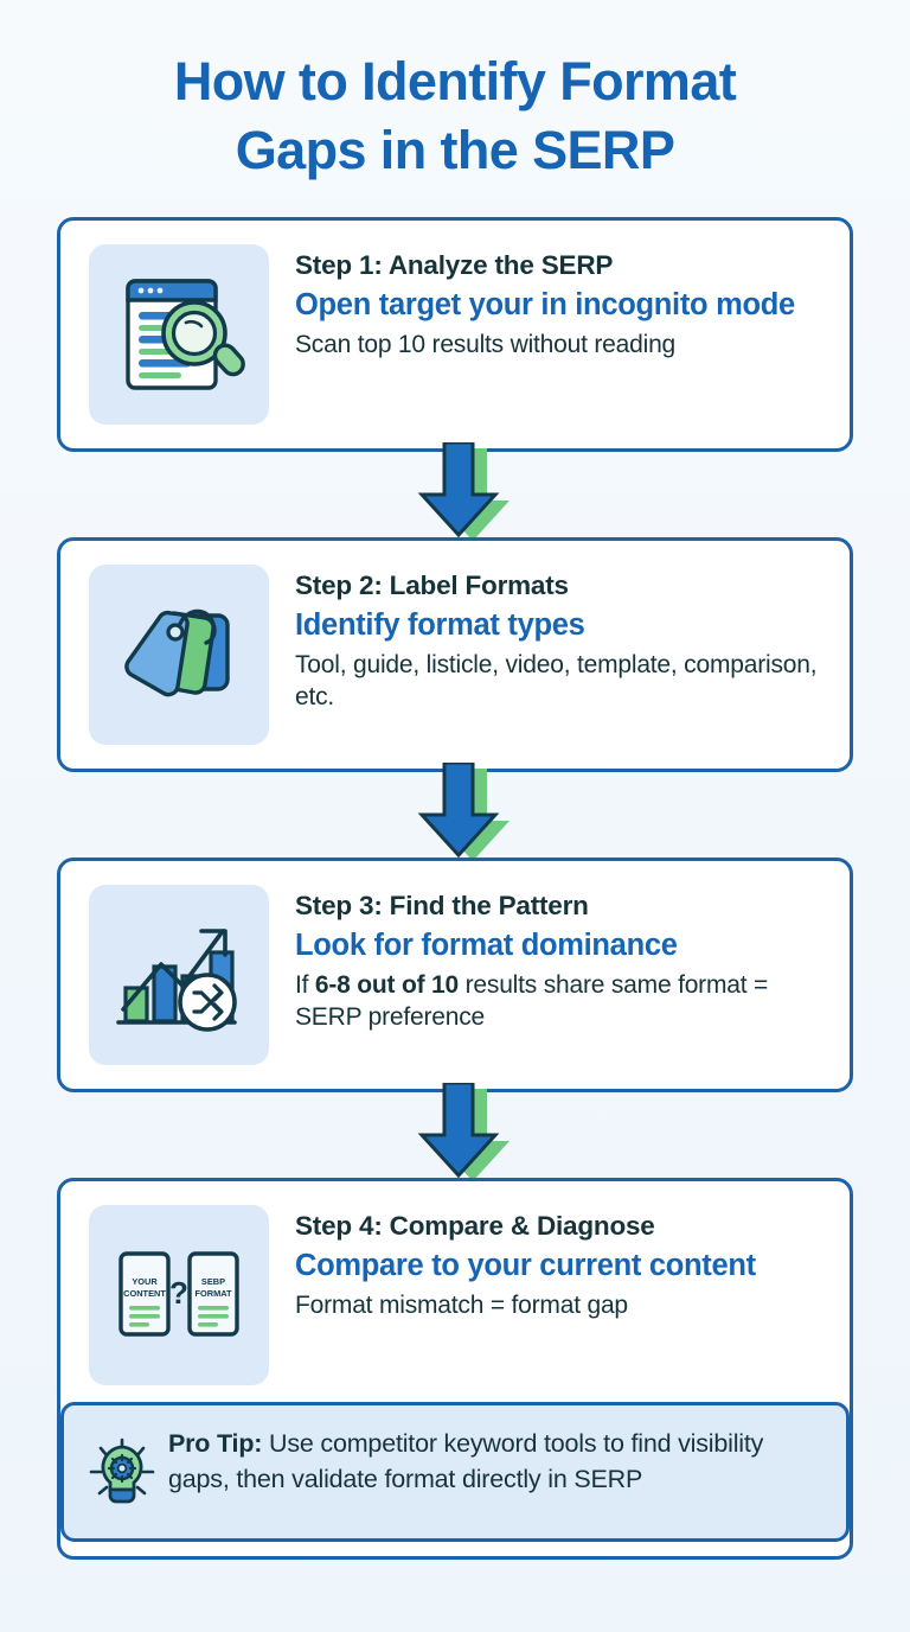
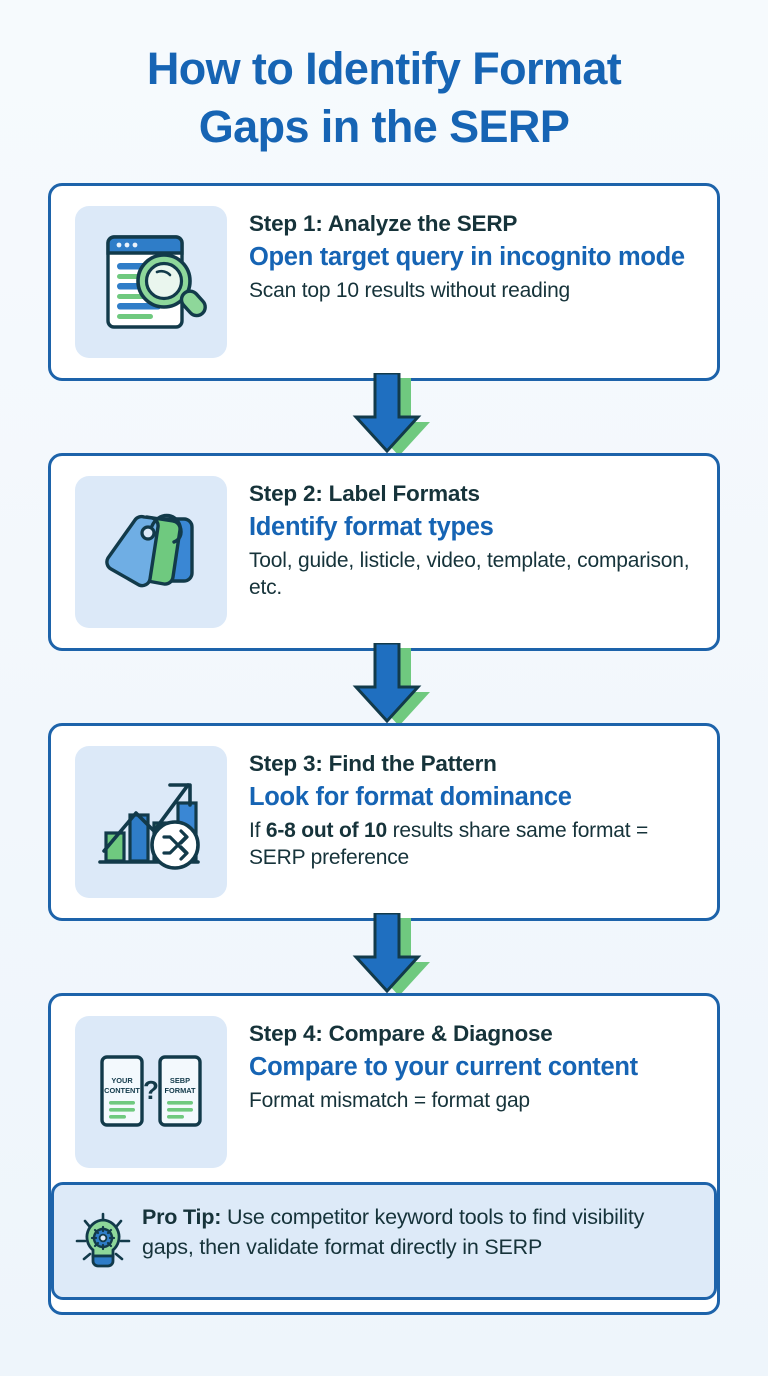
  How to Identify Format
  Gaps in the SERP
  Step 1: Analyze the SERP
- Open target your in incognito mode
+ Open target query in incognito mode
  Scan top 10 results without reading
  Step 2: Label Formats
  Identify format types
  Tool, guide, listicle, video, template, comparison, etc.
  Step 3: Find the Pattern
  Look for format dominance
  If 6-8 out of 10 results share same format = SERP preference
  YOUR
  CONTENT
  SEBP
  FORMAT
  ?
  Step 4: Compare & Diagnose
  Compare to your current content
  Format mismatch = format gap
  Pro Tip: Use competitor keyword tools to find visibility gaps, then validate format directly in SERP
